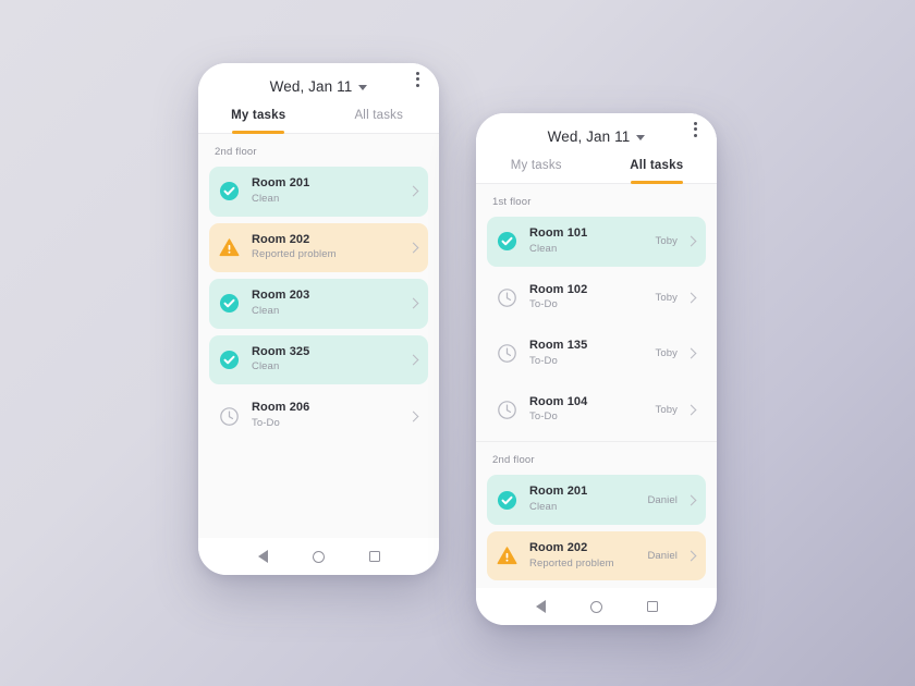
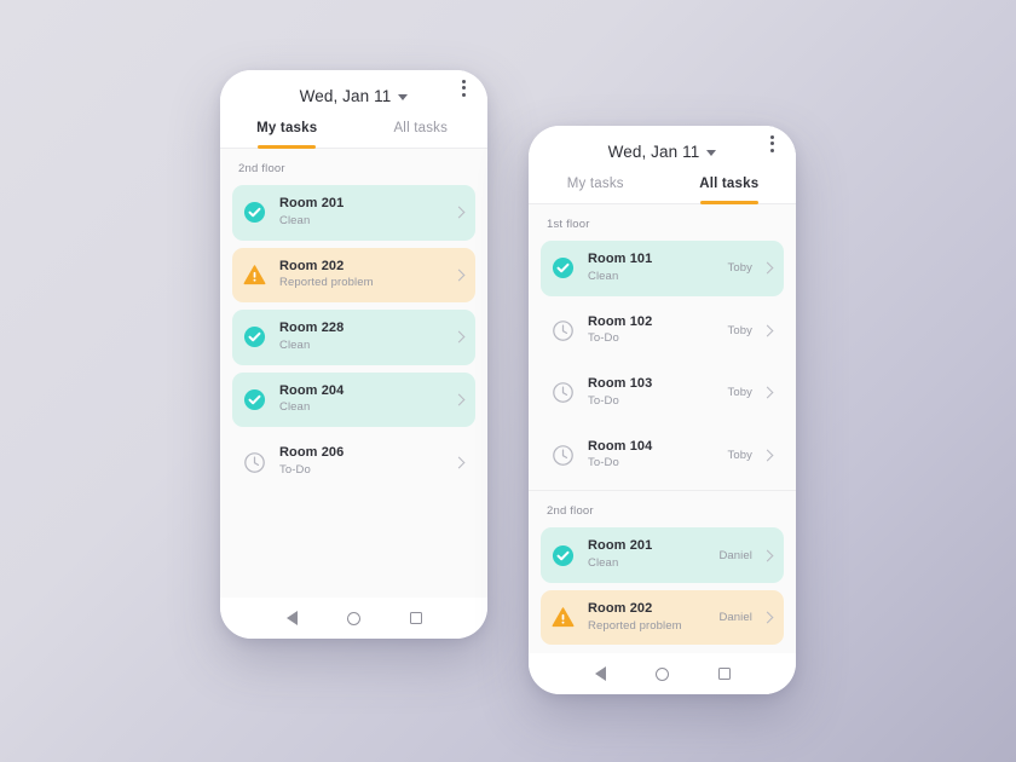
  Wed, Jan 11
  My tasks
  All tasks
  2nd floor
  Room 201
  Clean
  Room 202
  Reported problem
- Room 203
+ Room 228
  Clean
- Room 325
+ Room 204
  Clean
  Room 206
  To-Do
  Wed, Jan 11
  My tasks
  All tasks
  1st floor
  Room 101
  Clean
  Toby
  Room 102
  To-Do
  Toby
- Room 135
+ Room 103
  To-Do
  Toby
  Room 104
  To-Do
  Toby
  2nd floor
  Room 201
  Clean
  Daniel
  Room 202
  Reported problem
  Daniel
